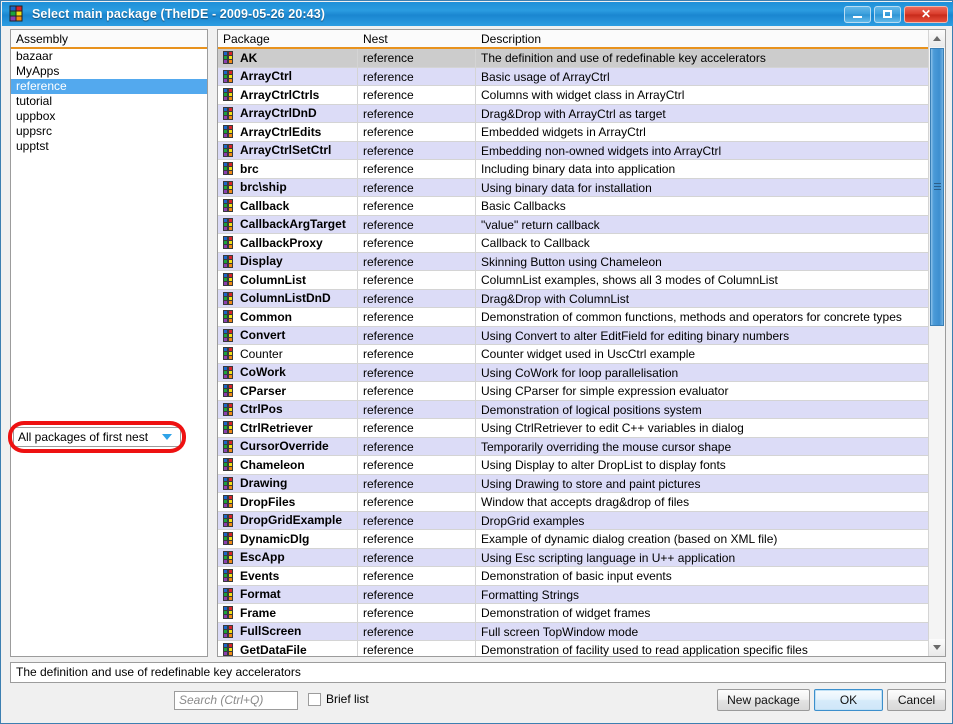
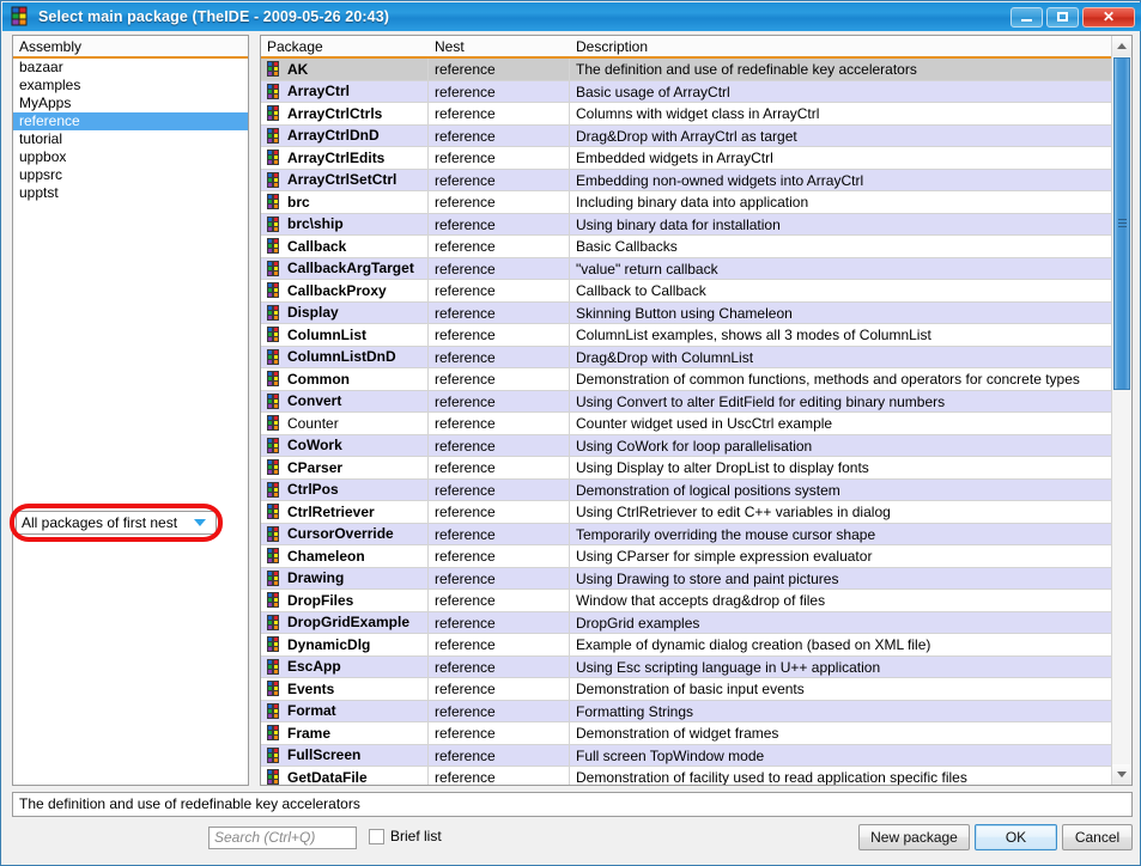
  Select main package (TheIDE - 2009-05-26 20:43)
  ✕
  Assembly
  bazaar
+ examples
  MyApps
  reference
  tutorial
  uppbox
  uppsrc
  upptst
  All packages of first nest
  Package
  Nest
  Description
  AK
  reference
  The definition and use of redefinable key accelerators
  ArrayCtrl
  reference
  Basic usage of ArrayCtrl
  ArrayCtrlCtrls
  reference
  Columns with widget class in ArrayCtrl
  ArrayCtrlDnD
  reference
  Drag&Drop with ArrayCtrl as target
  ArrayCtrlEdits
  reference
  Embedded widgets in ArrayCtrl
  ArrayCtrlSetCtrl
  reference
  Embedding non-owned widgets into ArrayCtrl
  brc
  reference
  Including binary data into application
  brc\ship
  reference
  Using binary data for installation
  Callback
  reference
  Basic Callbacks
  CallbackArgTarget
  reference
  "value" return callback
  CallbackProxy
  reference
  Callback to Callback
  Display
  reference
  Skinning Button using Chameleon
  ColumnList
  reference
  ColumnList examples, shows all 3 modes of ColumnList
  ColumnListDnD
  reference
  Drag&Drop with ColumnList
  Common
  reference
  Demonstration of common functions, methods and operators for concrete types
  Convert
  reference
  Using Convert to alter EditField for editing binary numbers
  Counter
  reference
  Counter widget used in UscCtrl example
  CoWork
  reference
  Using CoWork for loop parallelisation
  CParser
  reference
- Using CParser for simple expression evaluator
+ Using Display to alter DropList to display fonts
  CtrlPos
  reference
  Demonstration of logical positions system
  CtrlRetriever
  reference
  Using CtrlRetriever to edit C++ variables in dialog
  CursorOverride
  reference
  Temporarily overriding the mouse cursor shape
  Chameleon
  reference
- Using Display to alter DropList to display fonts
+ Using CParser for simple expression evaluator
  Drawing
  reference
  Using Drawing to store and paint pictures
  DropFiles
  reference
  Window that accepts drag&drop of files
  DropGridExample
  reference
  DropGrid examples
  DynamicDlg
  reference
  Example of dynamic dialog creation (based on XML file)
  EscApp
  reference
  Using Esc scripting language in U++ application
  Events
  reference
  Demonstration of basic input events
  Format
  reference
  Formatting Strings
  Frame
  reference
  Demonstration of widget frames
  FullScreen
  reference
  Full screen TopWindow mode
  GetDataFile
  reference
  Demonstration of facility used to read application specific files
  The definition and use of redefinable key accelerators
  Search (Ctrl+Q)
  Brief list
  New package
  OK
  Cancel
